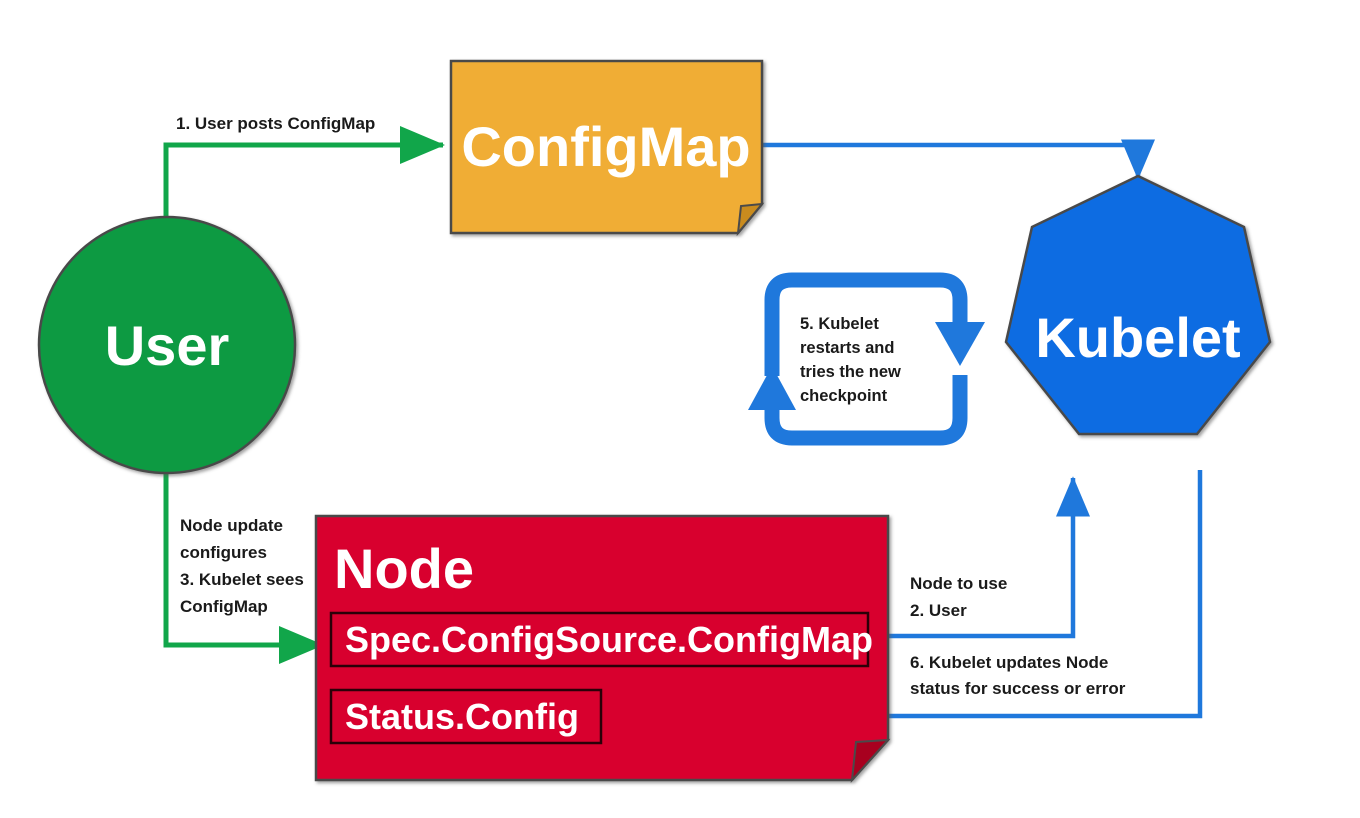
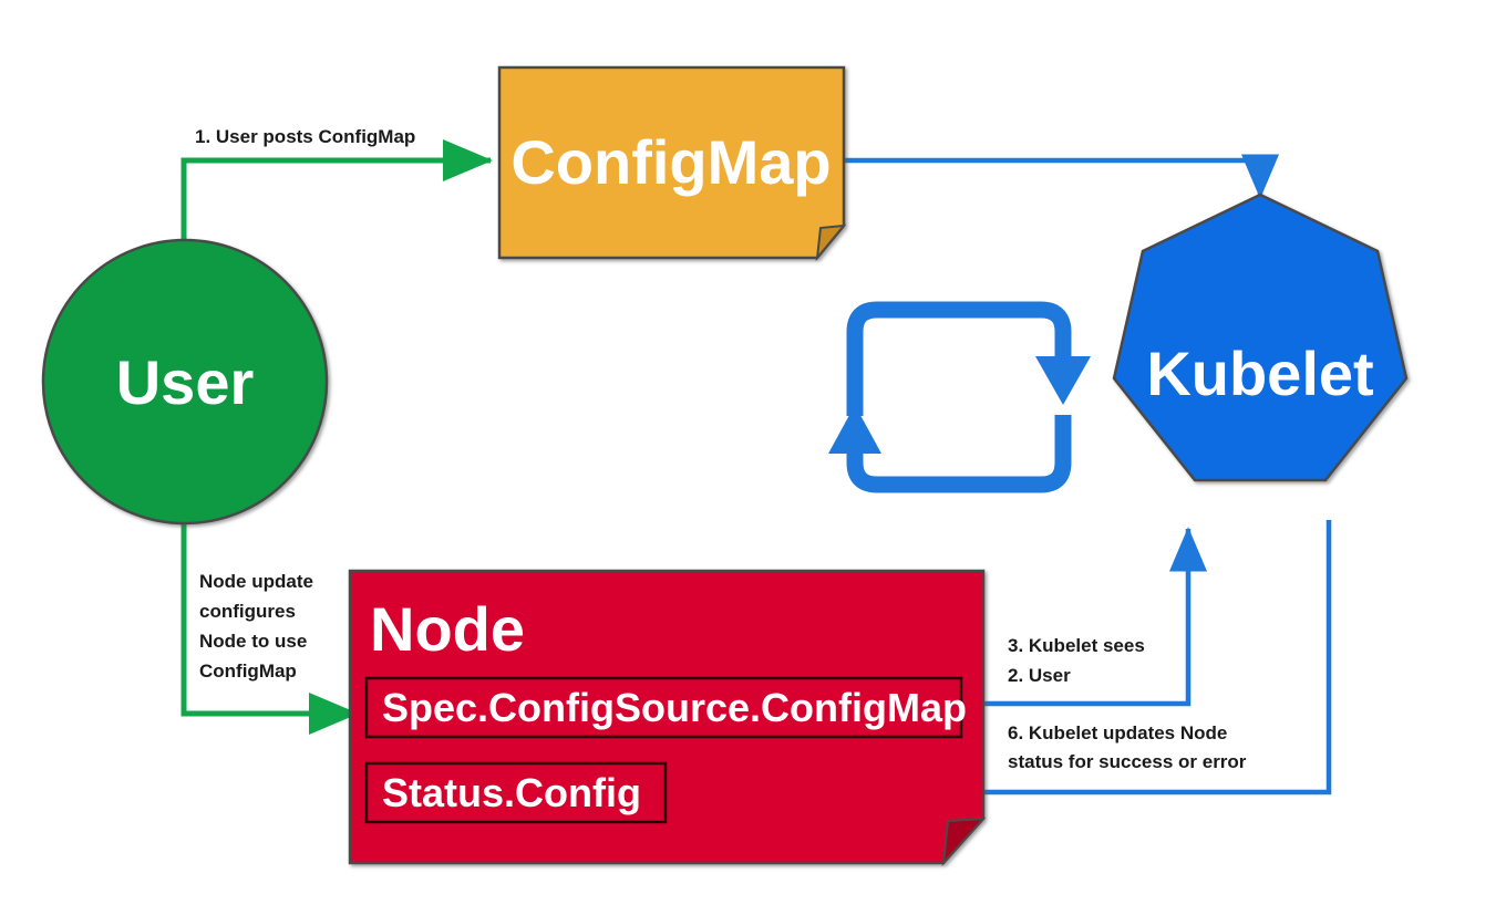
  User
  ConfigMap
  Kubelet
  Node
  Spec.ConfigSource.ConfigMap
  Status.Config
  1. User posts ConfigMap
  Node update
  configures
- 3. Kubelet sees
+ Node to use
  ConfigMap
- Node to use
+ 3. Kubelet sees
  2. User
- 5. Kubelet
- restarts and
- tries the new
- checkpoint
  6. Kubelet updates Node
  status for success or error
